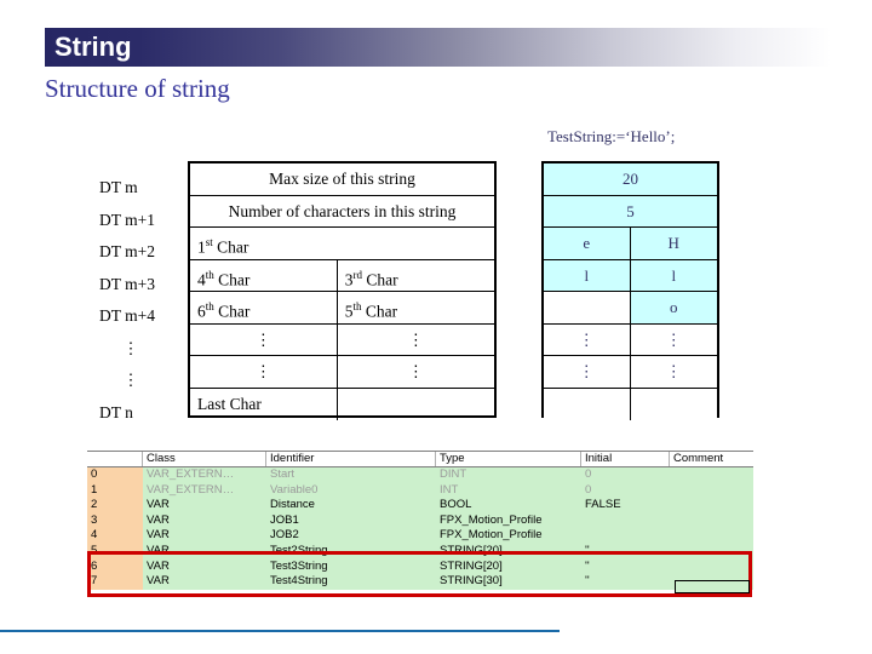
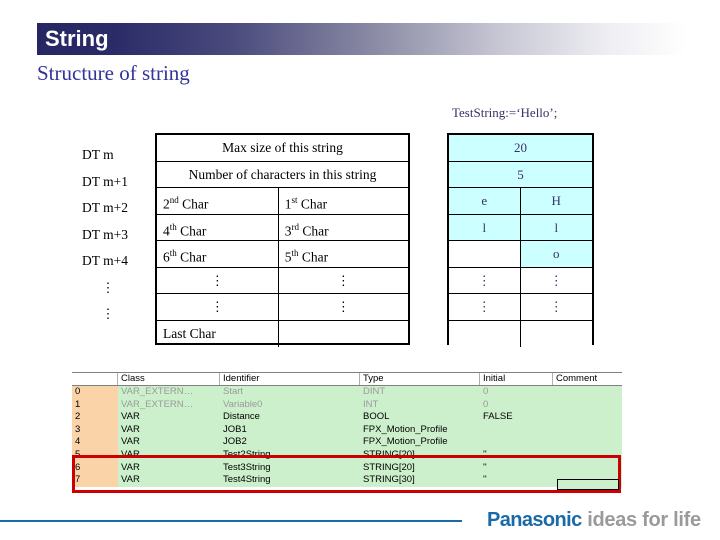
  String
  Structure of string
  TestString:=‘Hello’;
  DT m
  DT m+1
  DT m+2
  DT m+3
  DT m+4
  ⋮
  ⋮
- DT n
  Max size of this string
  Number of characters in this string
+ 2nd Char
  1st Char
  4th Char
  3rd Char
  6th Char
  5th Char
  ⋮
  ⋮
  ⋮
  ⋮
  Last Char
  20
  5
  e
  H
  l
  l
  o
  ⋮
  ⋮
  ⋮
  ⋮
  Class
  Identifier
  Type
  Initial
  Comment
  0
  VAR_EXTERN…
  Start
  DINT
  0
  1
  VAR_EXTERN…
  Variable0
  INT
  0
  2
  VAR
  Distance
  BOOL
  FALSE
  3
  VAR
  JOB1
  FPX_Motion_Profile
  4
  VAR
  JOB2
  FPX_Motion_Profile
  5
  VAR
  Test2String
  STRING[20]
  ''
  6
  VAR
  Test3String
  STRING[20]
  ''
  7
  VAR
  Test4String
  STRING[30]
  ''
+ Panasonic ideas for life
